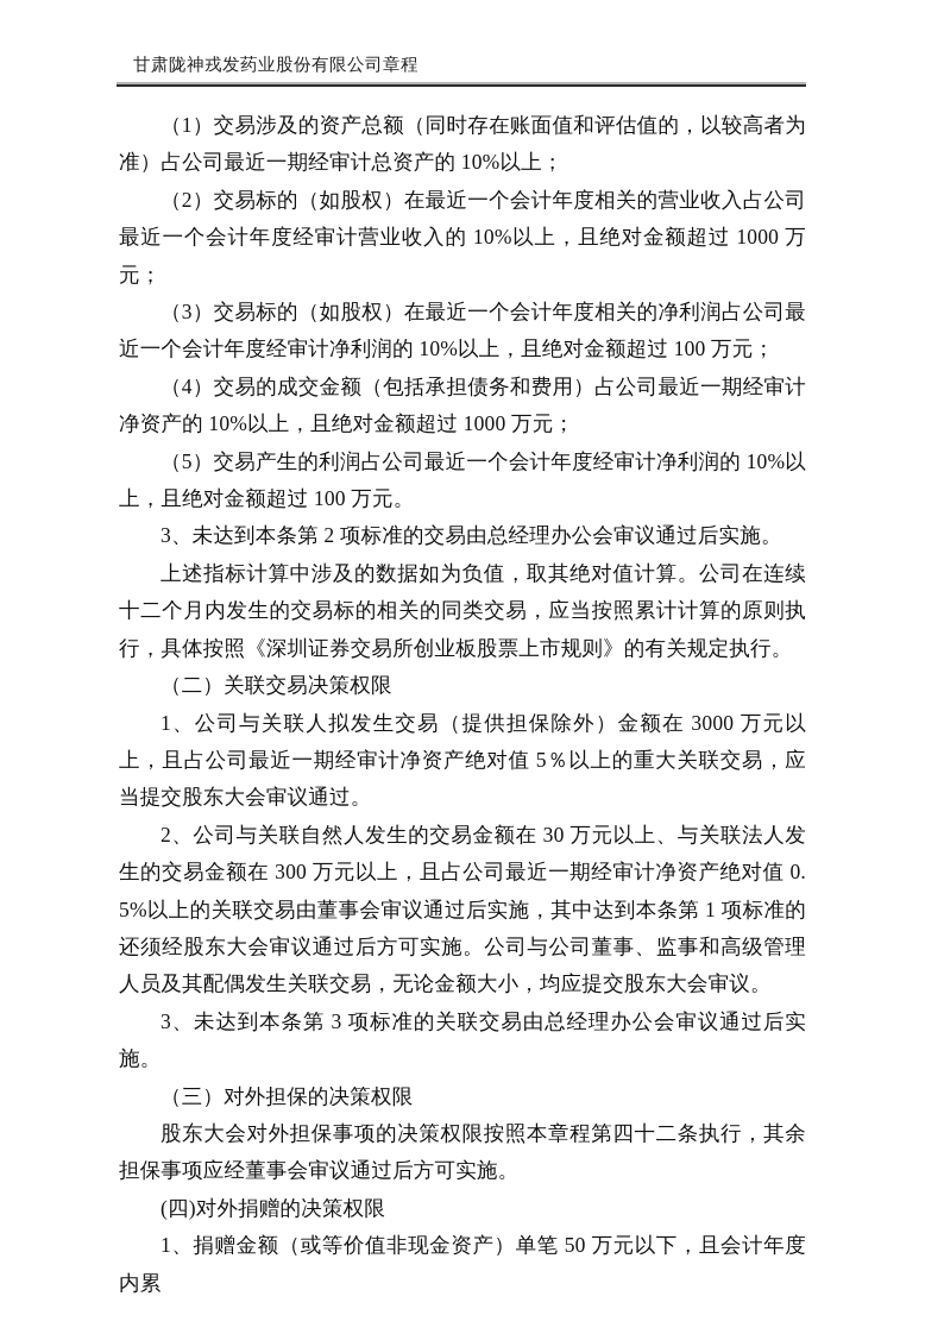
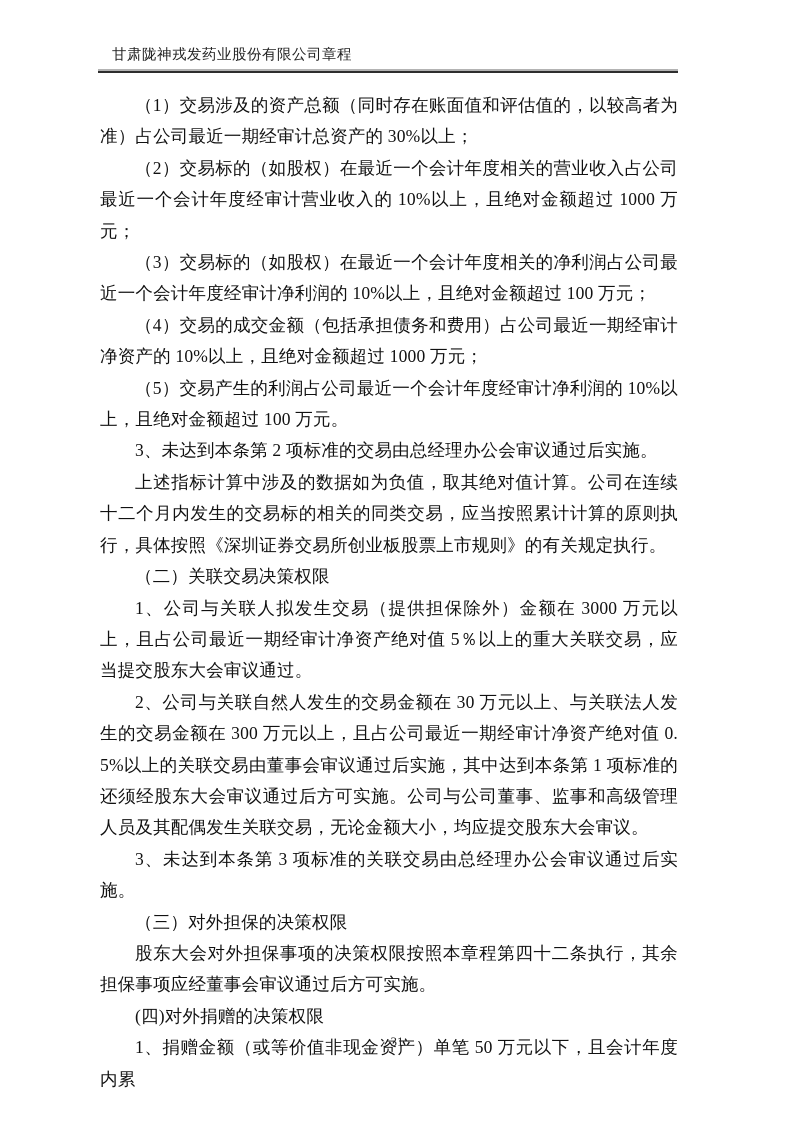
  甘肃陇神戎发药业股份有限公司章程
- （1）交易涉及的资产总额（同时存在账面值和评估值的，以较高者为准）占公司最近一期经审计总资产的 10%以上；
+ （1）交易涉及的资产总额（同时存在账面值和评估值的，以较高者为准）占公司最近一期经审计总资产的 30%以上；
  （2）交易标的（如股权）在最近一个会计年度相关的营业收入占公司最近一个会计年度经审计营业收入的 10%以上，且绝对金额超过 1000 万元；
  （3）交易标的（如股权）在最近一个会计年度相关的净利润占公司最近一个会计年度经审计净利润的 10%以上，且绝对金额超过 100 万元；
  （4）交易的成交金额（包括承担债务和费用）占公司最近一期经审计净资产的 10%以上，且绝对金额超过 1000 万元；
  （5）交易产生的利润占公司最近一个会计年度经审计净利润的 10%以上，且绝对金额超过 100 万元。
  3、未达到本条第 2 项标准的交易由总经理办公会审议通过后实施。
  上述指标计算中涉及的数据如为负值，取其绝对值计算。公司在连续十二个月内发生的交易标的相关的同类交易，应当按照累计计算的原则执行，具体按照《深圳证券交易所创业板股票上市规则》的有关规定执行。
  （二）关联交易决策权限
  1、公司与关联人拟发生交易（提供担保除外）金额在 3000 万元以上，且占公司最近一期经审计净资产绝对值 5％以上的重大关联交易，应当提交股东大会审议通过。
  2、公司与关联自然人发生的交易金额在 30 万元以上、与关联法人发生的交易金额在 300 万元以上，且占公司最近一期经审计净资产绝对值 0.5%以上的关联交易由董事会审议通过后实施，其中达到本条第 1 项标准的还须经股东大会审议通过后方可实施。公司与公司董事、监事和高级管理人员及其配偶发生关联交易，无论金额大小，均应提交股东大会审议。
  3、未达到本条第 3 项标准的关联交易由总经理办公会审议通过后实施。
  （三）对外担保的决策权限
  股东大会对外担保事项的决策权限按照本章程第四十二条执行，其余担保事项应经董事会审议通过后方可实施。
  (四)对外捐赠的决策权限
  1、捐赠金额（或等价值非现金资产）单笔 50 万元以下，且会计年度内累
+ 31
